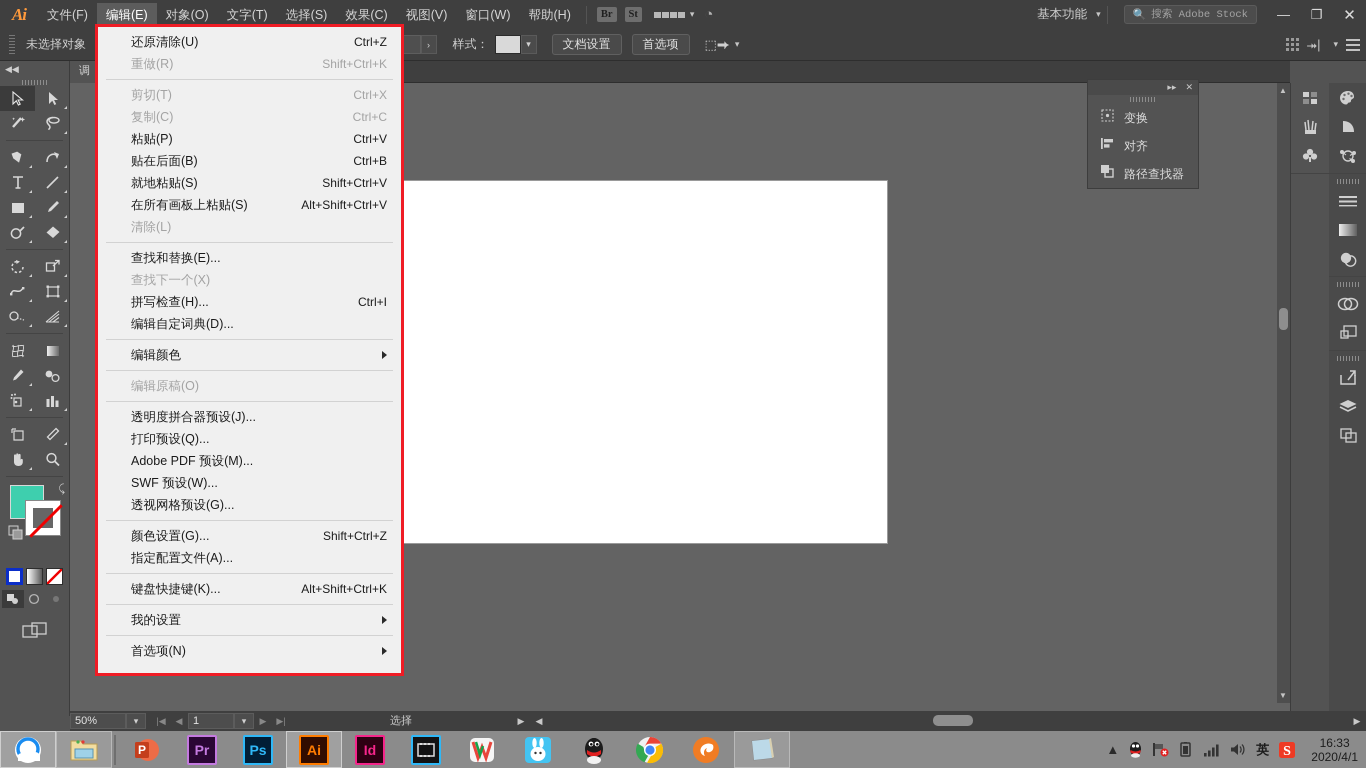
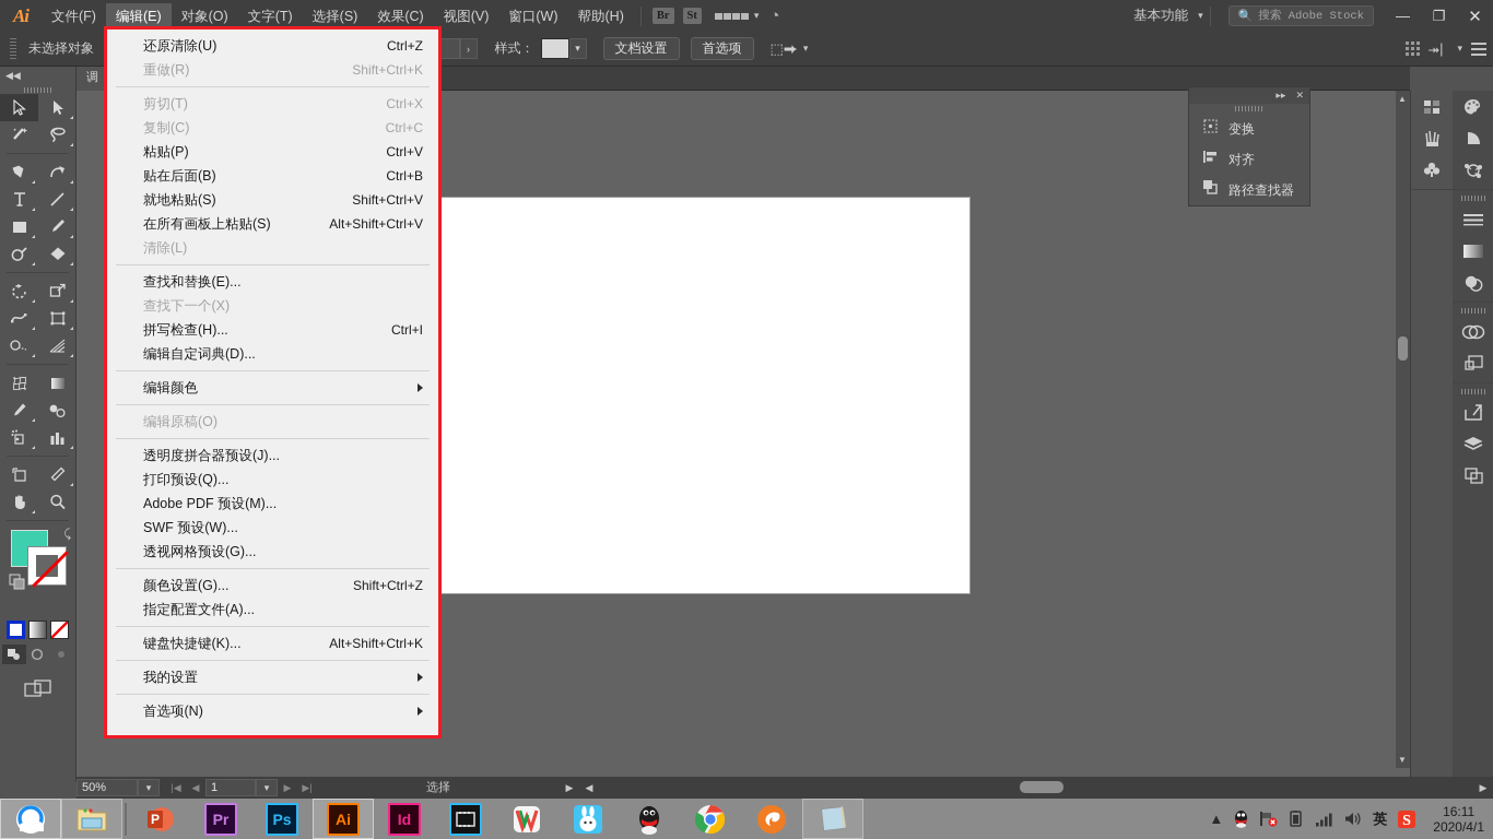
  Ai
  文件(F)
  编辑(E)
  对象(O)
  文字(T)
  选择(S)
  效果(C)
  视图(V)
  窗口(W)
  帮助(H)
  Br
  St
  ▾
  ◔
  基本功能
  ▾
  🔍
  搜索 Adobe Stock
  —
  ❐
  ✕
  未选择对象
  ›
  样式：
  ▾
  文档设置
  首选项
  ⬚⮕
  ▾
  ⯮|
  ▾
  ◀◀
  ⤹
  调
  ▲
  ▼
  ▸▸
  ✕
  变换
  对齐
  路径查找器
  50%
  ▾
  |◀
  ◀
  1
  ▾
  ▶
  ▶|
  选择
  ▶
  ◀
  ▶
  P
  Pr
  Ps
  Ai
  Id
  ▲
  英
  S
- 16:33
+ 16:11
  2020/4/1
  还原清除(U)
  Ctrl+Z
  重做(R)
  Shift+Ctrl+K
  剪切(T)
  Ctrl+X
  复制(C)
  Ctrl+C
  粘贴(P)
  Ctrl+V
  贴在后面(B)
  Ctrl+B
  就地粘贴(S)
  Shift+Ctrl+V
  在所有画板上粘贴(S)
  Alt+Shift+Ctrl+V
  清除(L)
  查找和替换(E)...
  查找下一个(X)
  拼写检查(H)...
  Ctrl+I
  编辑自定词典(D)...
  编辑颜色
  编辑原稿(O)
  透明度拼合器预设(J)...
  打印预设(Q)...
  Adobe PDF 预设(M)...
  SWF 预设(W)...
  透视网格预设(G)...
  颜色设置(G)...
  Shift+Ctrl+Z
  指定配置文件(A)...
  键盘快捷键(K)...
  Alt+Shift+Ctrl+K
  我的设置
  首选项(N)
